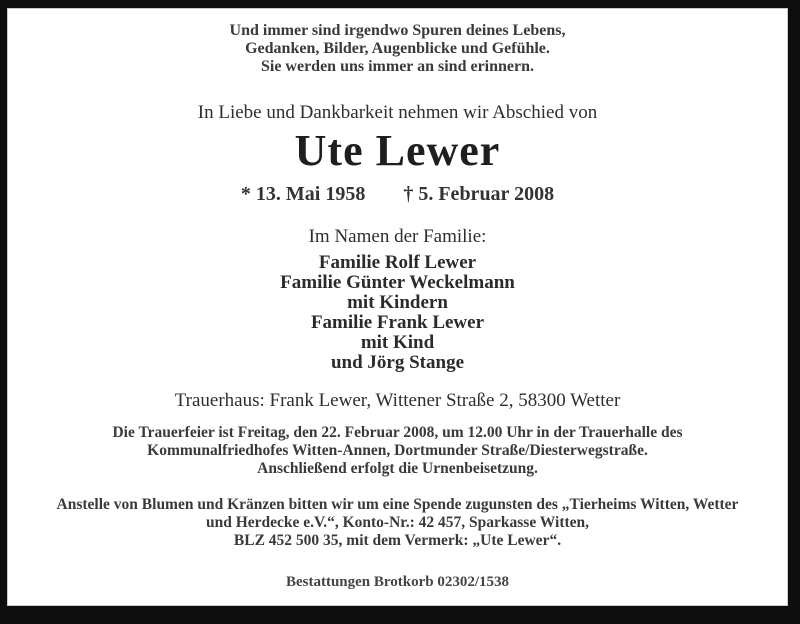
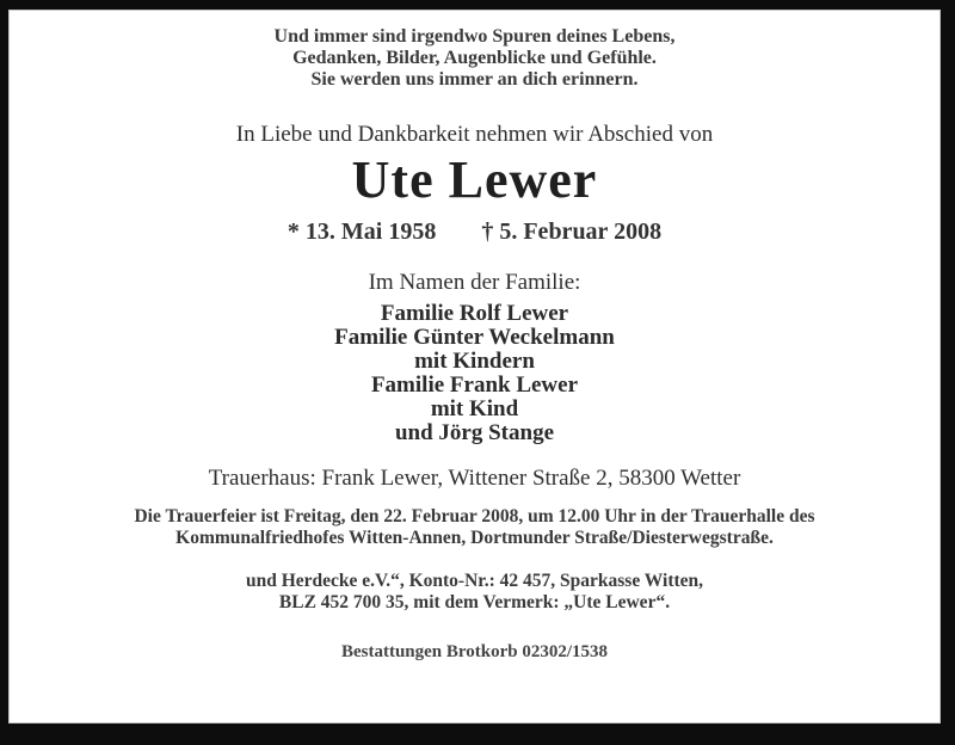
  Und immer sind irgendwo Spuren deines Lebens,
  Gedanken, Bilder, Augenblicke und Gefühle.
- Sie werden uns immer an sind erinnern.
+ Sie werden uns immer an dich erinnern.
  In Liebe und Dankbarkeit nehmen wir Abschied von
  Ute Lewer
  * 13. Mai 1958 † 5. Februar 2008
  Im Namen der Familie:
  Familie Rolf Lewer
  Familie Günter Weckelmann
  mit Kindern
  Familie Frank Lewer
  mit Kind
  und Jörg Stange
  Trauerhaus: Frank Lewer, Wittener Straße 2, 58300 Wetter
  Die Trauerfeier ist Freitag, den 22. Februar 2008, um 12.00 Uhr in der Trauerhalle des
  Kommunalfriedhofes Witten-Annen, Dortmunder Straße/Diesterwegstraße.
- Anschließend erfolgt die Urnenbeisetzung.
- Anstelle von Blumen und Kränzen bitten wir um eine Spende zugunsten des „Tierheims Witten, Wetter
  und Herdecke e.V.“, Konto-Nr.: 42 457, Sparkasse Witten,
- BLZ 452 500 35, mit dem Vermerk: „Ute Lewer“.
+ BLZ 452 700 35, mit dem Vermerk: „Ute Lewer“.
  Bestattungen Brotkorb 02302/1538
